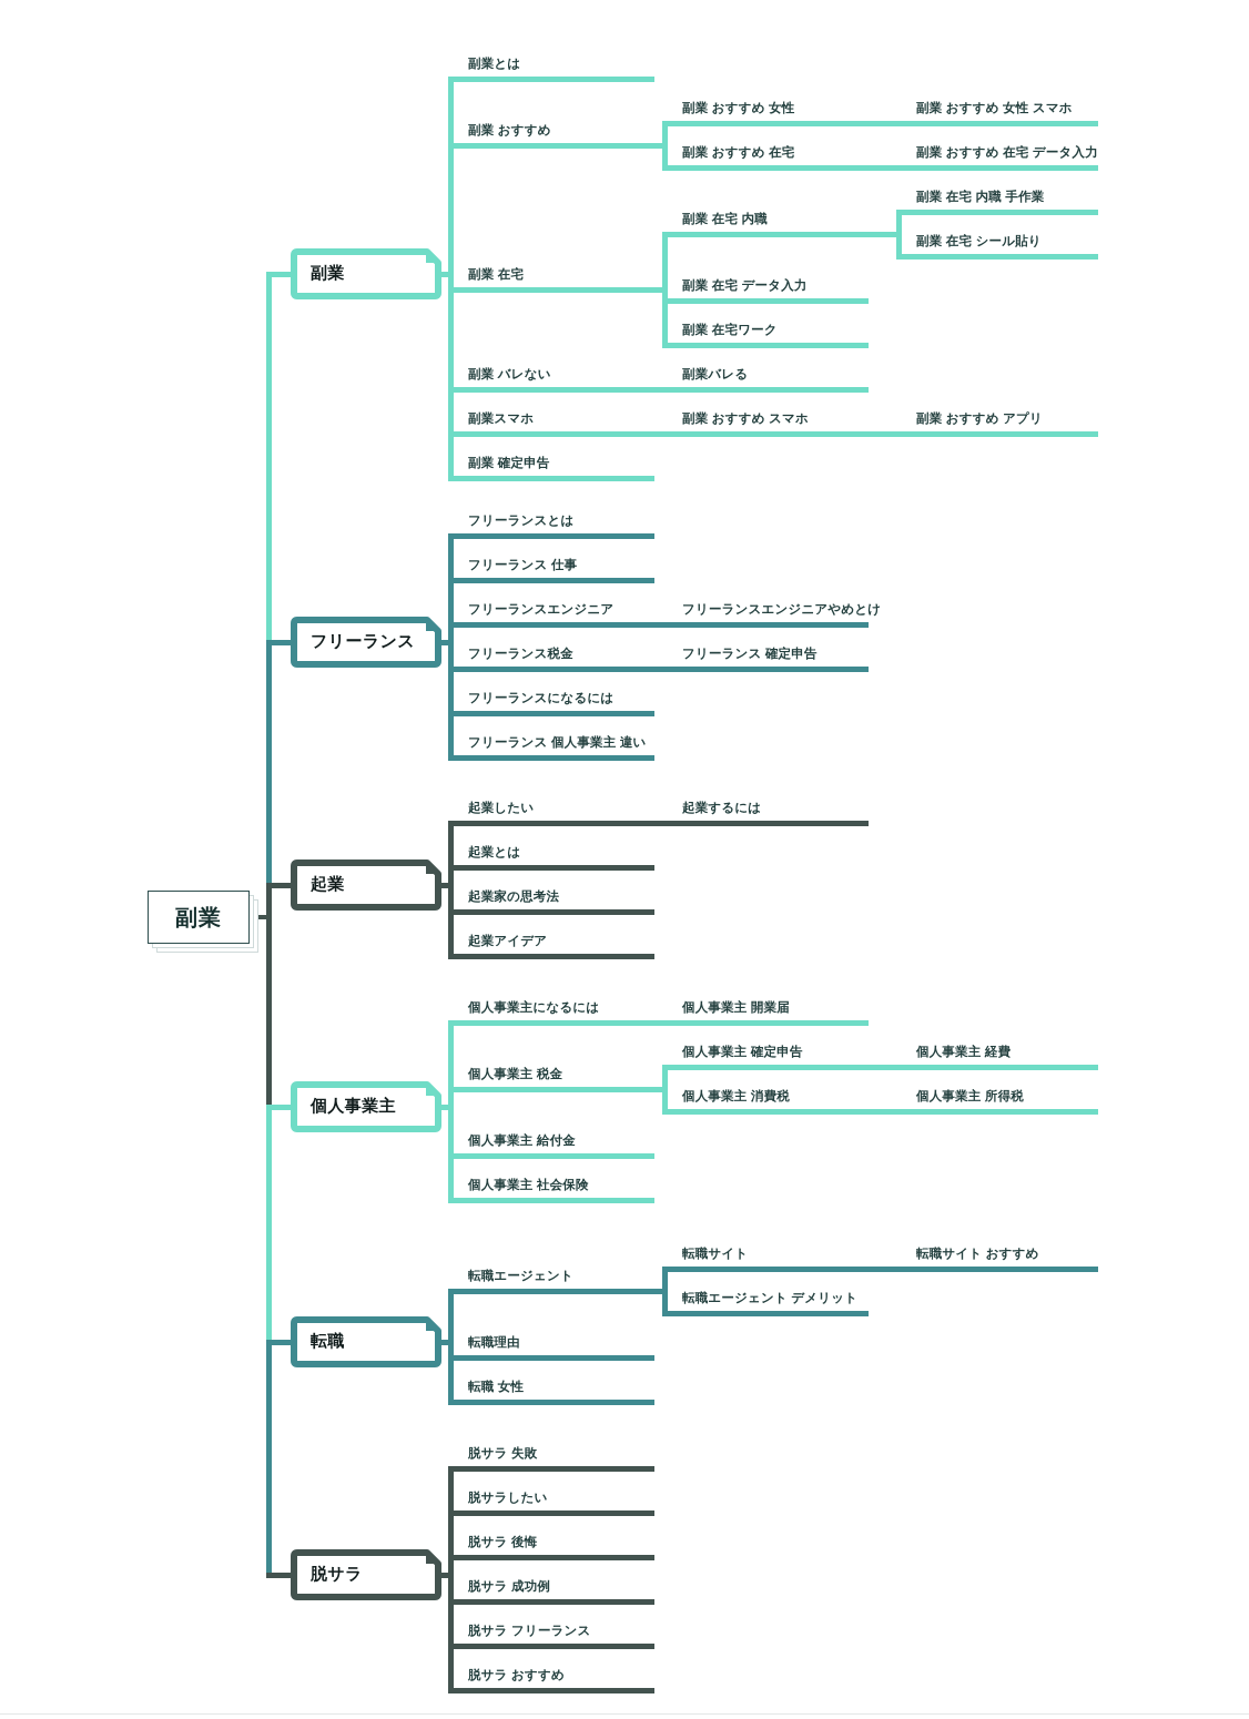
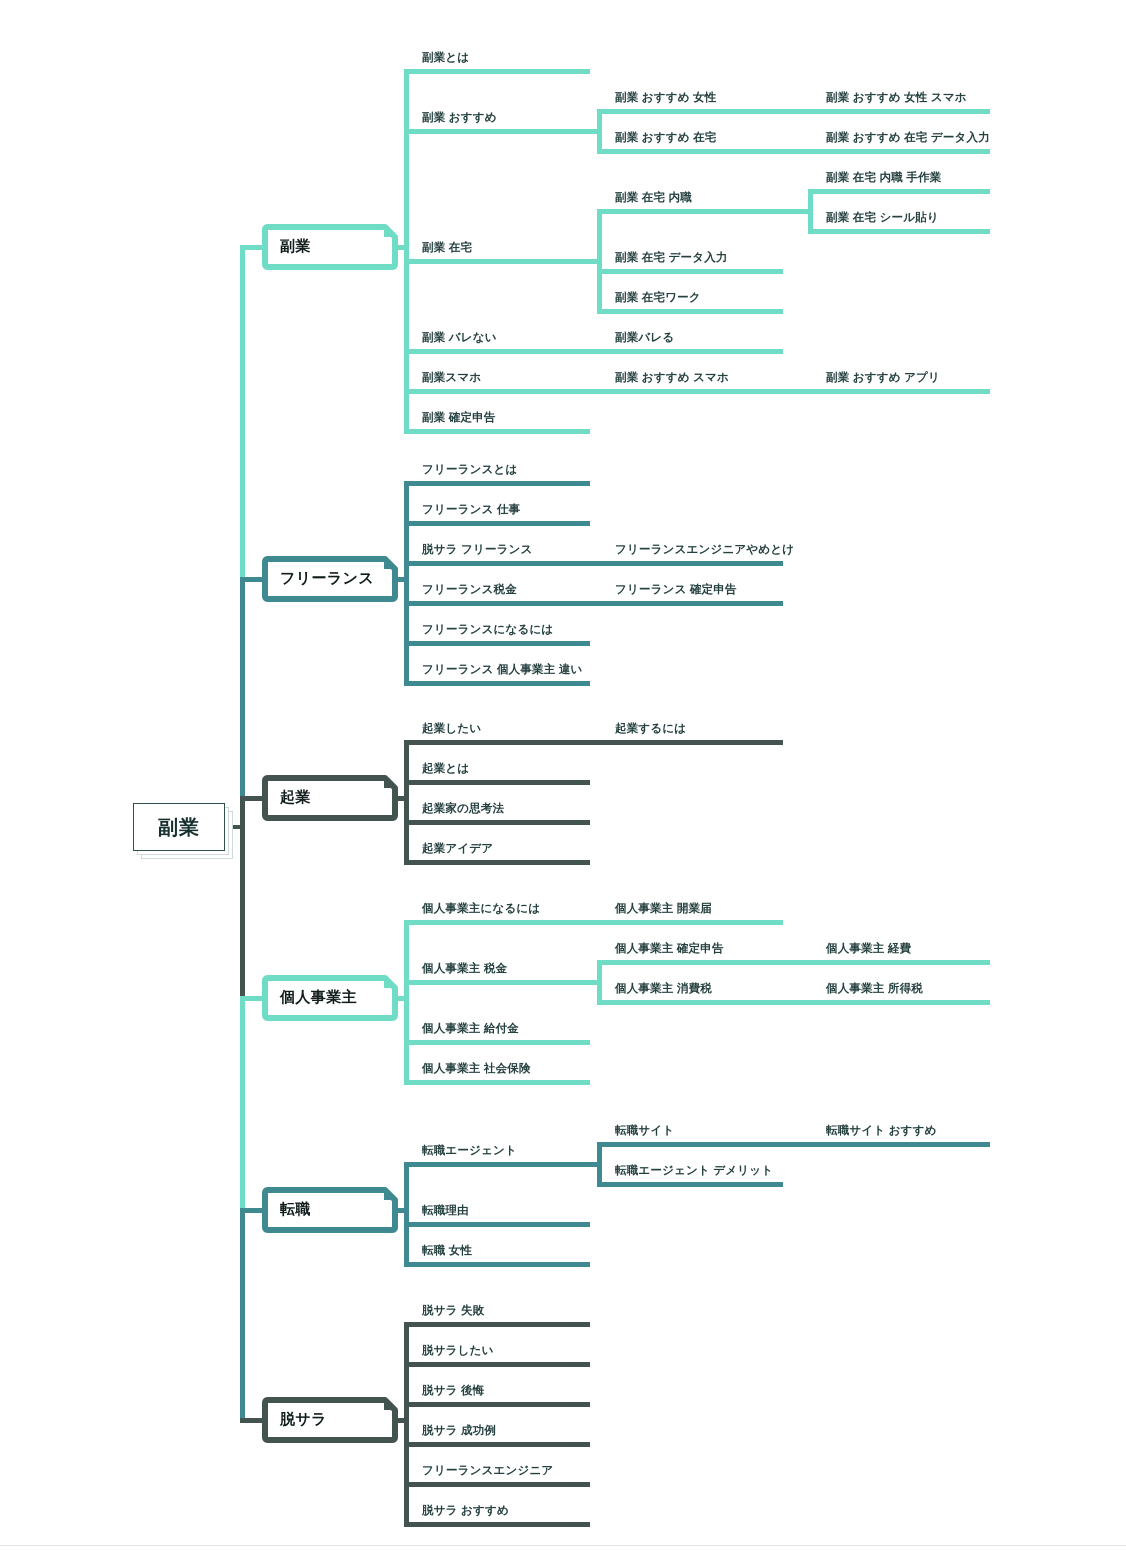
  副業
  副業
  副業とは
  副業 おすすめ
  副業 おすすめ 女性
  副業 おすすめ 女性 スマホ
  副業 おすすめ 在宅
  副業 おすすめ 在宅 データ入力
  副業 在宅
  副業 在宅 内職
  副業 在宅 内職 手作業
  副業 在宅 シール貼り
  副業 在宅 データ入力
  副業 在宅ワーク
  副業 バレない
  副業バレる
  副業スマホ
  副業 おすすめ スマホ
  副業 おすすめ アプリ
  副業 確定申告
  フリーランス
  フリーランスとは
  フリーランス 仕事
- フリーランスエンジニア
+ 脱サラ フリーランス
  フリーランスエンジニアやめとけ
  フリーランス税金
  フリーランス 確定申告
  フリーランスになるには
  フリーランス 個人事業主 違い
  起業
  起業したい
  起業するには
  起業とは
  起業家の思考法
  起業アイデア
  個人事業主
  個人事業主になるには
  個人事業主 開業届
  個人事業主 税金
  個人事業主 確定申告
  個人事業主 経費
  個人事業主 消費税
  個人事業主 所得税
  個人事業主 給付金
  個人事業主 社会保険
  転職
  転職エージェント
  転職サイト
  転職サイト おすすめ
  転職エージェント デメリット
  転職理由
  転職 女性
  脱サラ
  脱サラ 失敗
  脱サラしたい
  脱サラ 後悔
  脱サラ 成功例
- 脱サラ フリーランス
+ フリーランスエンジニア
  脱サラ おすすめ
